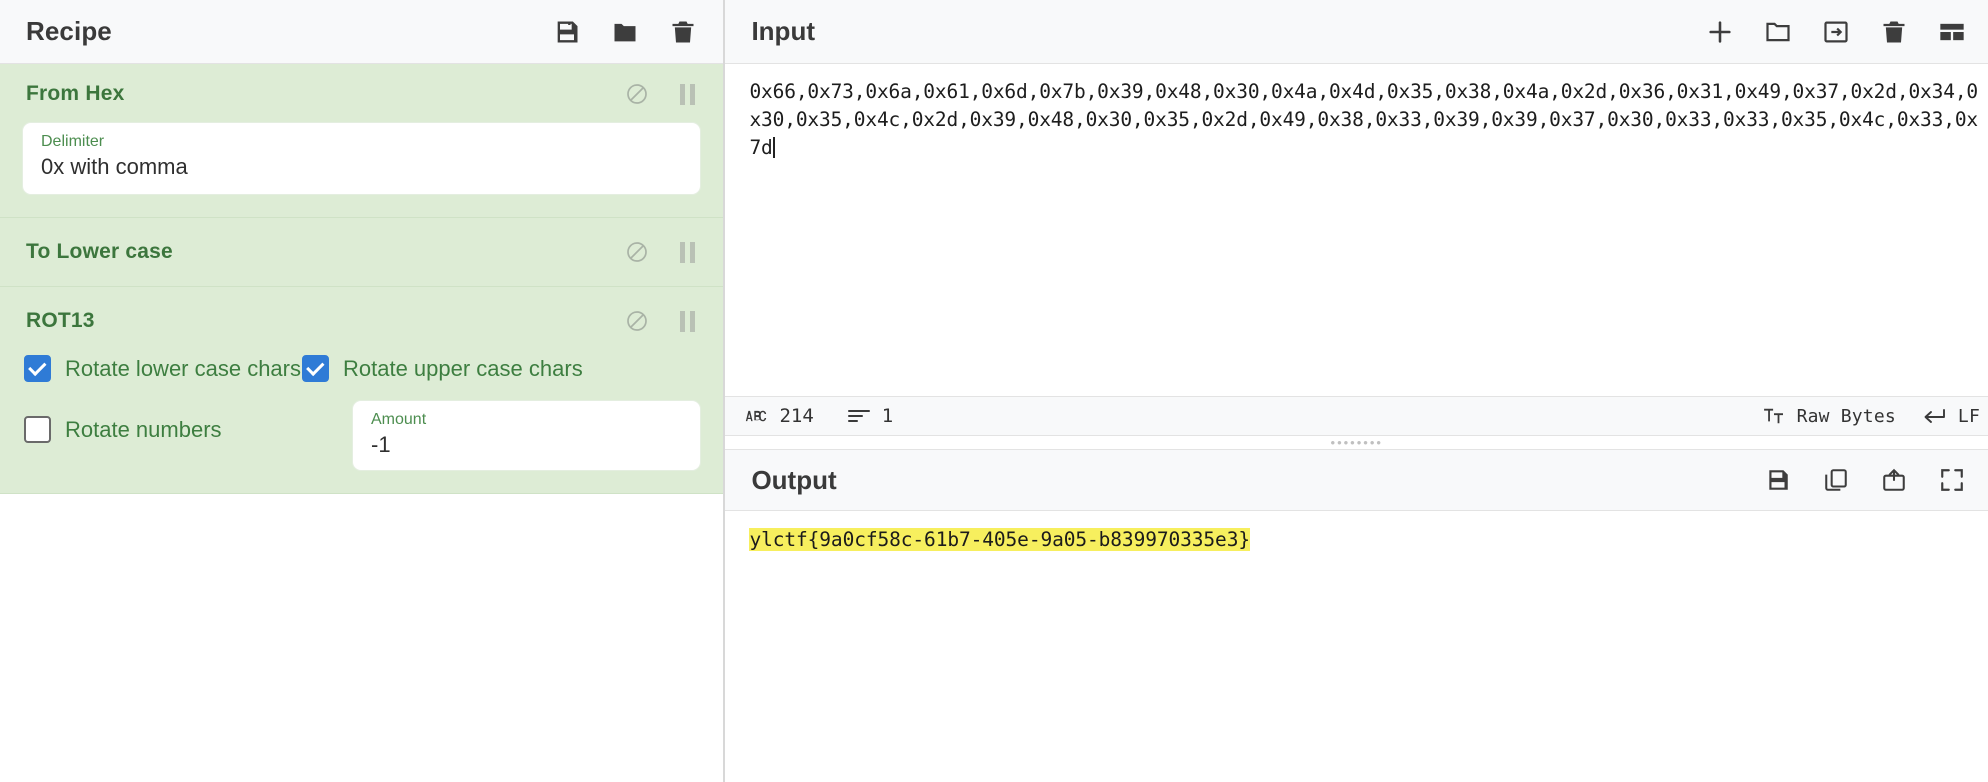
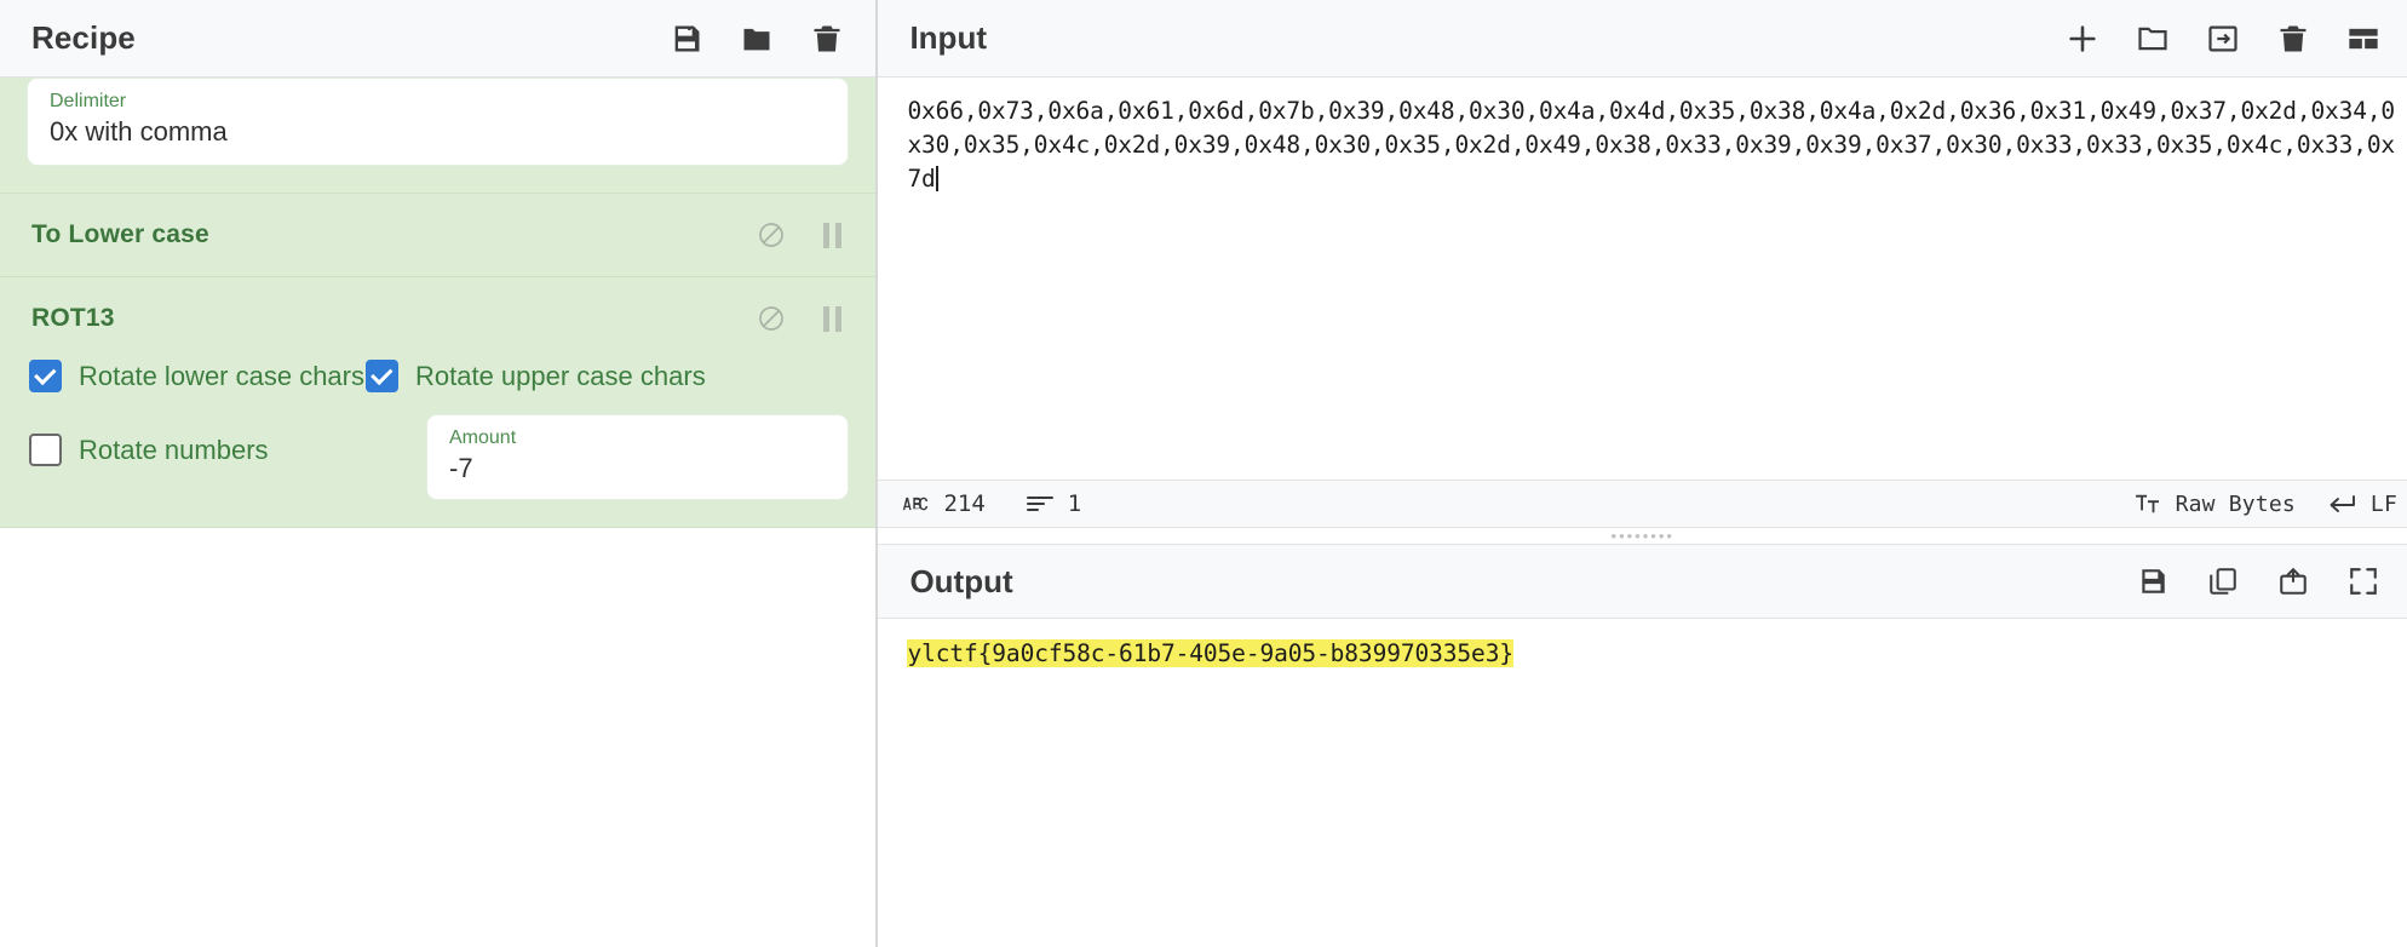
  Recipe
- From Hex
  Delimiter
  0x with comma
  To Lower case
  ROT13
  Rotate lower case chars
  Rotate upper case chars
  Rotate numbers
  Amount
- -1
+ -7
  Input
  0x66,0x73,0x6a,0x61,0x6d,0x7b,0x39,0x48,0x30,0x4a,0x4d,0x35,0x38,0x4a,0x2d,0x36,0x31,0x49,0x37,0x2d,0x34,0
  x30,0x35,0x4c,0x2d,0x39,0x48,0x30,0x35,0x2d,0x49,0x38,0x33,0x39,0x39,0x37,0x30,0x33,0x33,0x35,0x4c,0x33,0x
  7d
  214
  1
  Raw Bytes
  LF
  ••••••••
  Output
  ylctf{9a0cf58c-61b7-405e-9a05-b839970335e3}
